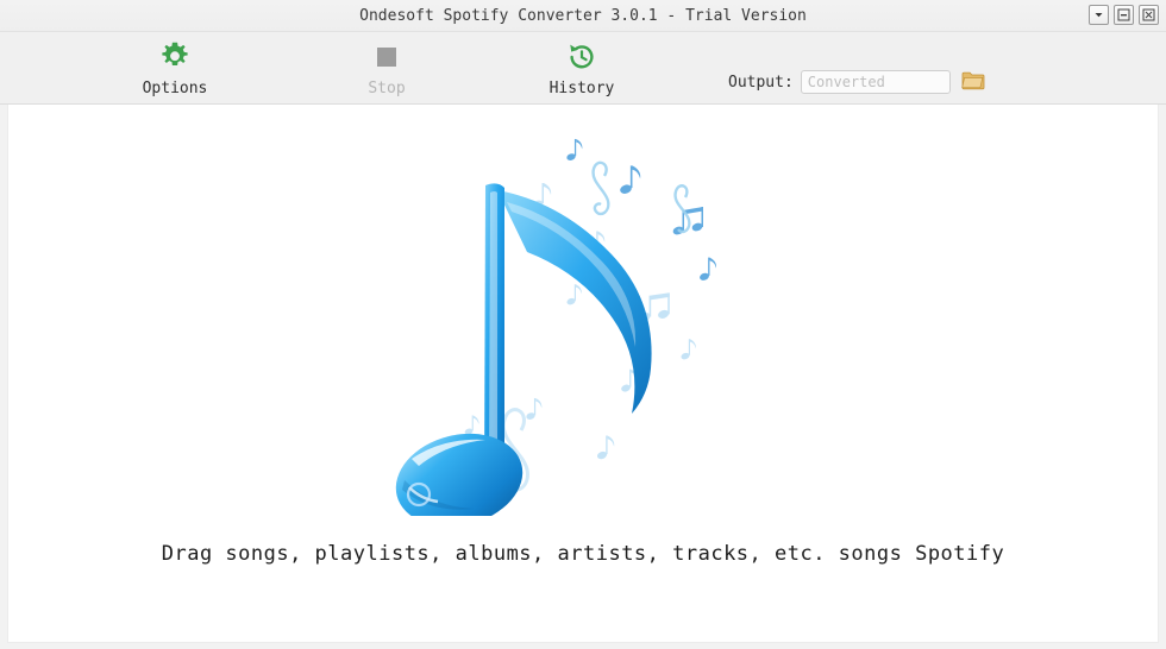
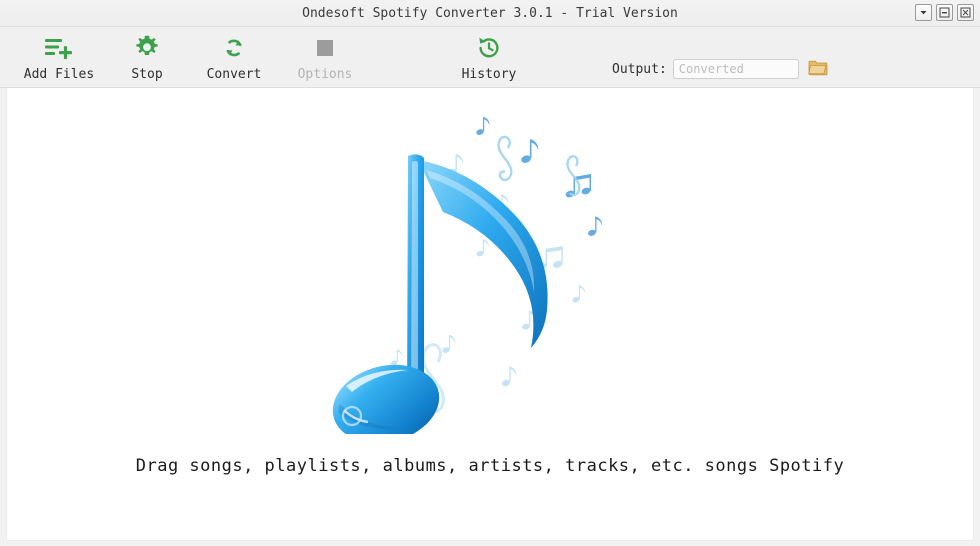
  Ondesoft Spotify Converter 3.0.1 - Trial Version
+ Add Files
- Options
+ Stop
+ Convert
- Stop
+ Options
  History
  Output:
  Converted
  Drag songs, playlists, albums, artists, tracks, etc. songs Spotify
